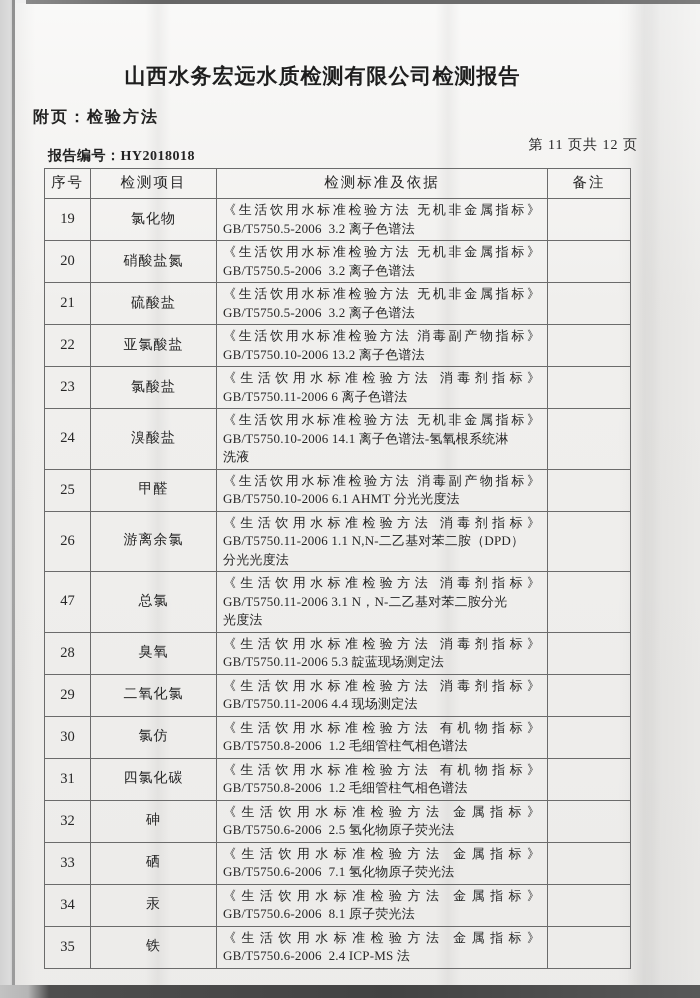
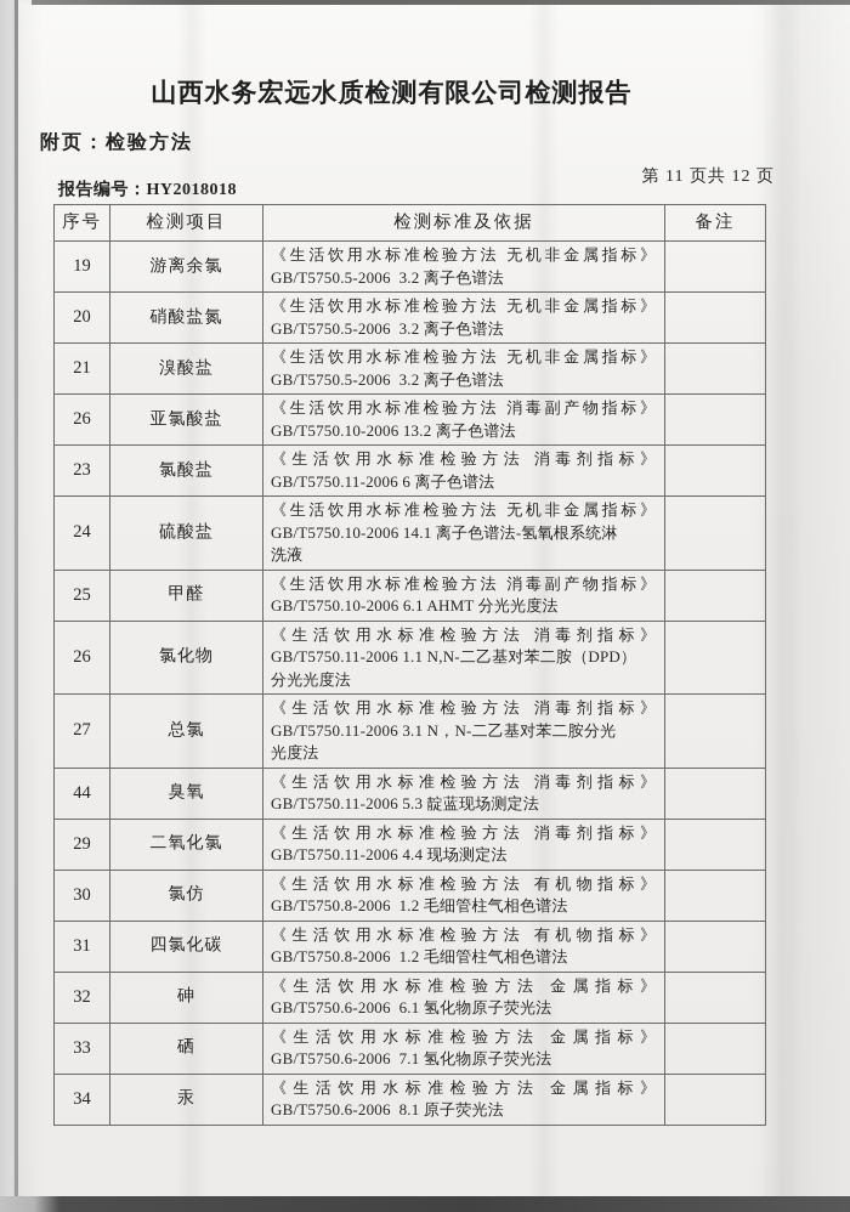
  山西水务宏远水质检测有限公司检测报告
  附页：检验方法
  第 11 页共 12 页
  报告编号：HY2018018
  序号	检测项目	检测标准及依据	备注
- 19	氯化物	《生活饮用水标准检验方法 无机非金属指标》GB/T5750.5-2006 3.2 离子色谱法
+ 19	游离余氯	《生活饮用水标准检验方法 无机非金属指标》GB/T5750.5-2006 3.2 离子色谱法
  20	硝酸盐氮	《生活饮用水标准检验方法 无机非金属指标》GB/T5750.5-2006 3.2 离子色谱法
- 21	硫酸盐	《生活饮用水标准检验方法 无机非金属指标》GB/T5750.5-2006 3.2 离子色谱法
+ 21	溴酸盐	《生活饮用水标准检验方法 无机非金属指标》GB/T5750.5-2006 3.2 离子色谱法
- 22	亚氯酸盐	《生活饮用水标准检验方法 消毒副产物指标》GB/T5750.10-2006 13.2 离子色谱法
+ 26	亚氯酸盐	《生活饮用水标准检验方法 消毒副产物指标》GB/T5750.10-2006 13.2 离子色谱法
  23	氯酸盐	《生活饮用水标准检验方法 消毒剂指标》GB/T5750.11-2006 6 离子色谱法
- 24	溴酸盐	《生活饮用水标准检验方法 无机非金属指标》GB/T5750.10-2006 14.1 离子色谱法-氢氧根系统淋洗液
+ 24	硫酸盐	《生活饮用水标准检验方法 无机非金属指标》GB/T5750.10-2006 14.1 离子色谱法-氢氧根系统淋洗液
  25	甲醛	《生活饮用水标准检验方法 消毒副产物指标》GB/T5750.10-2006 6.1 AHMT 分光光度法
- 26	游离余氯	《生活饮用水标准检验方法 消毒剂指标》GB/T5750.11-2006 1.1 N,N-二乙基对苯二胺（DPD）分光光度法
+ 26	氯化物	《生活饮用水标准检验方法 消毒剂指标》GB/T5750.11-2006 1.1 N,N-二乙基对苯二胺（DPD）分光光度法
- 47	总氯	《生活饮用水标准检验方法 消毒剂指标》GB/T5750.11-2006 3.1 N，N-二乙基对苯二胺分光光度法
+ 27	总氯	《生活饮用水标准检验方法 消毒剂指标》GB/T5750.11-2006 3.1 N，N-二乙基对苯二胺分光光度法
- 28	臭氧	《生活饮用水标准检验方法 消毒剂指标》GB/T5750.11-2006 5.3 靛蓝现场测定法
+ 44	臭氧	《生活饮用水标准检验方法 消毒剂指标》GB/T5750.11-2006 5.3 靛蓝现场测定法
  29	二氧化氯	《生活饮用水标准检验方法 消毒剂指标》GB/T5750.11-2006 4.4 现场测定法
  30	氯仿	《生活饮用水标准检验方法 有机物指标》GB/T5750.8-2006 1.2 毛细管柱气相色谱法
  31	四氯化碳	《生活饮用水标准检验方法 有机物指标》GB/T5750.8-2006 1.2 毛细管柱气相色谱法
- 32	砷	《生活饮用水标准检验方法 金属指标》GB/T5750.6-2006 2.5 氢化物原子荧光法
+ 32	砷	《生活饮用水标准检验方法 金属指标》GB/T5750.6-2006 6.1 氢化物原子荧光法
  33	硒	《生活饮用水标准检验方法 金属指标》GB/T5750.6-2006 7.1 氢化物原子荧光法
  34	汞	《生活饮用水标准检验方法 金属指标》GB/T5750.6-2006 8.1 原子荧光法
- 35	铁	《生活饮用水标准检验方法 金属指标》GB/T5750.6-2006 2.4 ICP-MS 法
